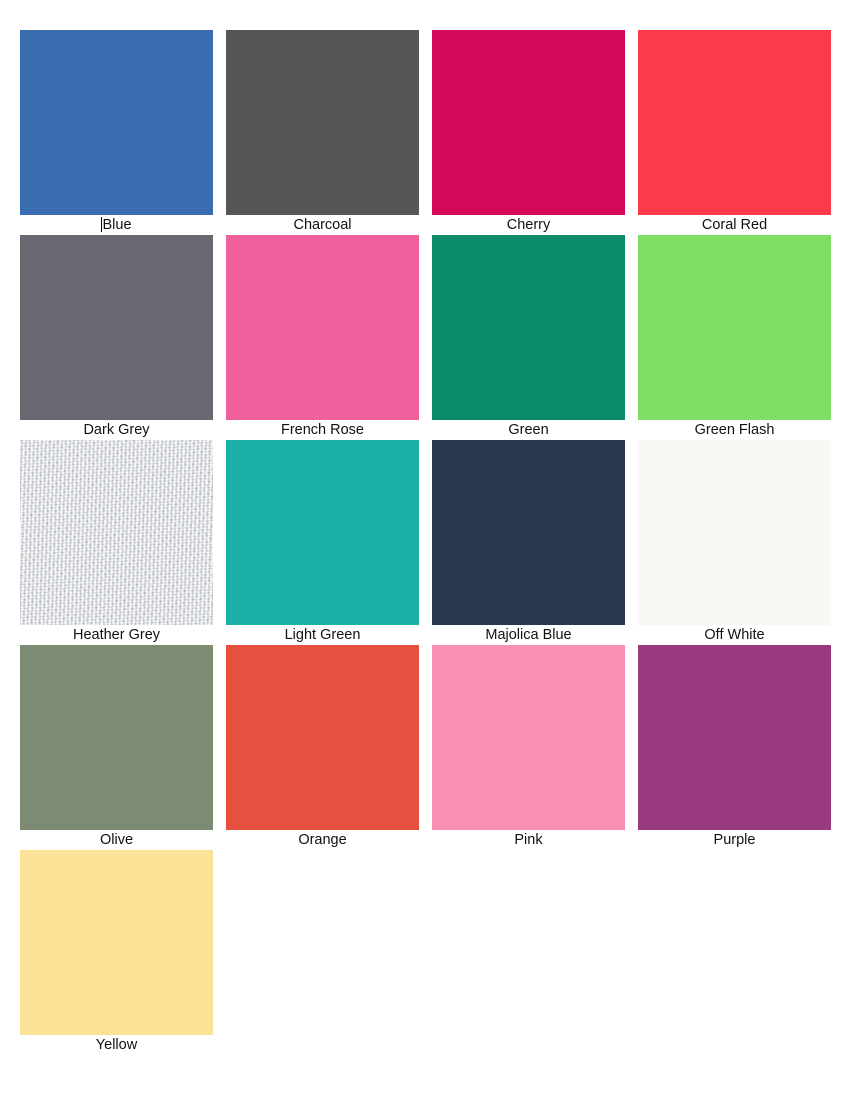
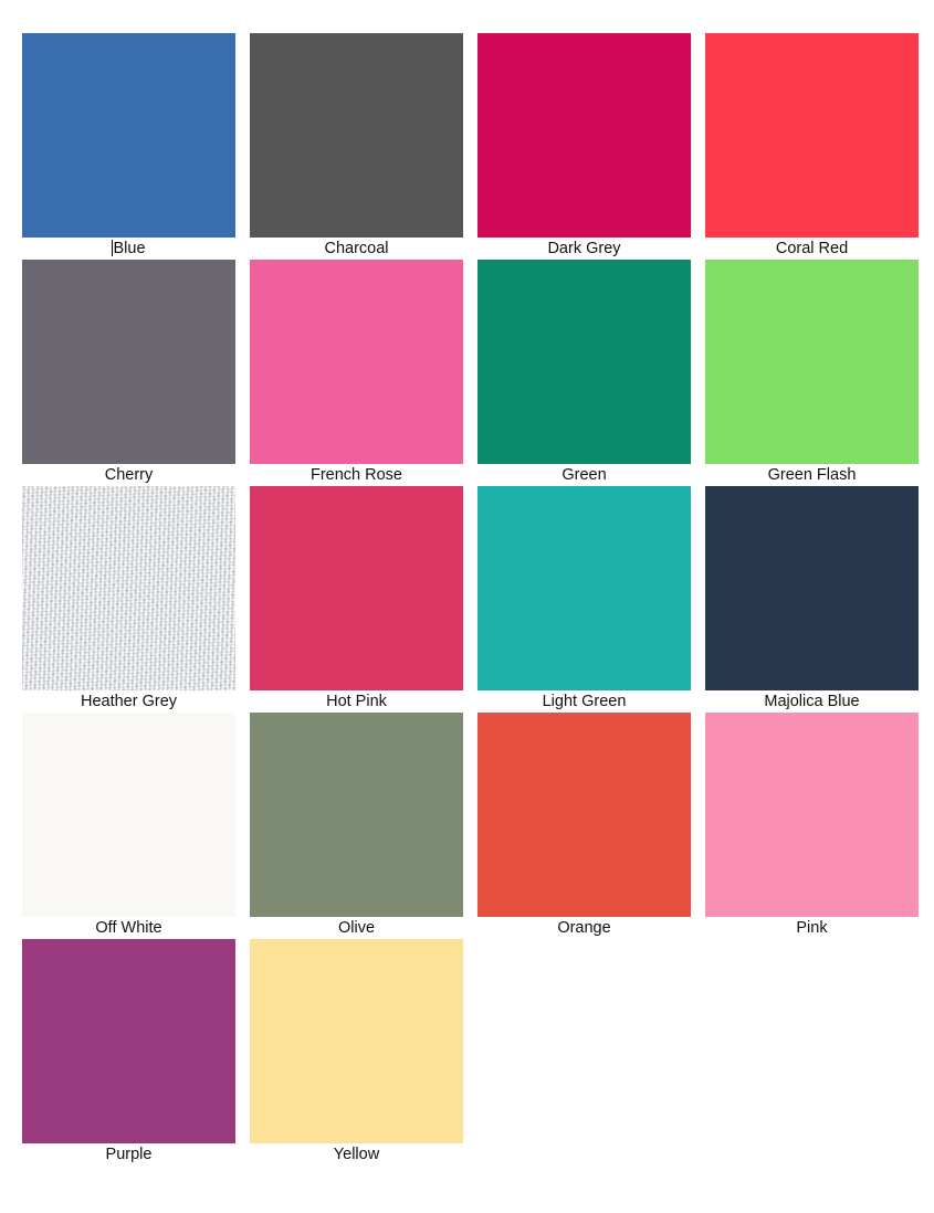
  Blue
  Charcoal
- Cherry
+ Dark Grey
  Coral Red
- Dark Grey
+ Cherry
  French Rose
  Green
  Green Flash
  Heather Grey
+ Hot Pink
  Light Green
  Majolica Blue
  Off White
  Olive
  Orange
  Pink
  Purple
  Yellow
